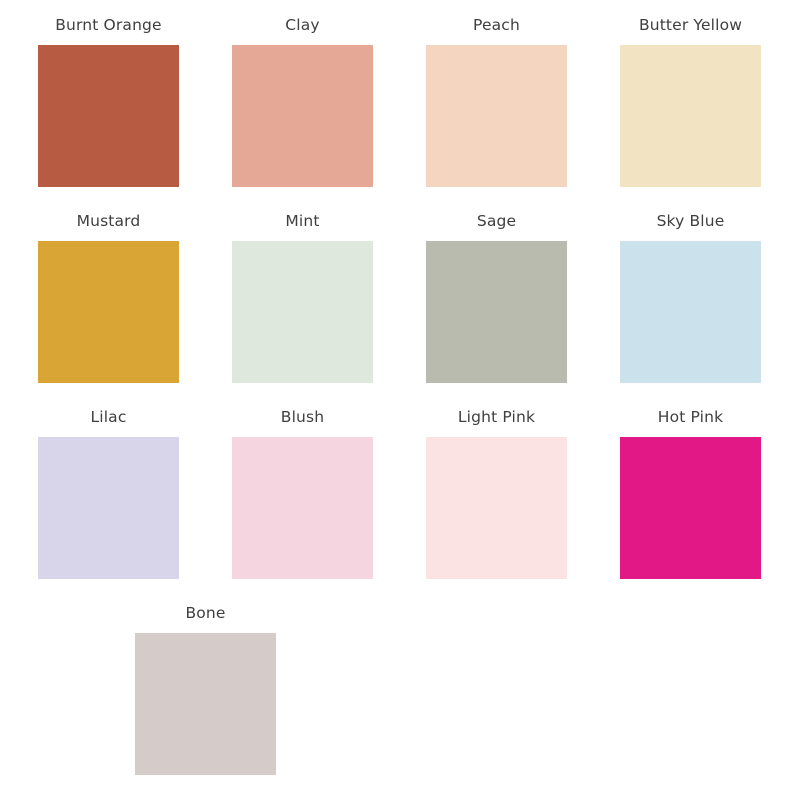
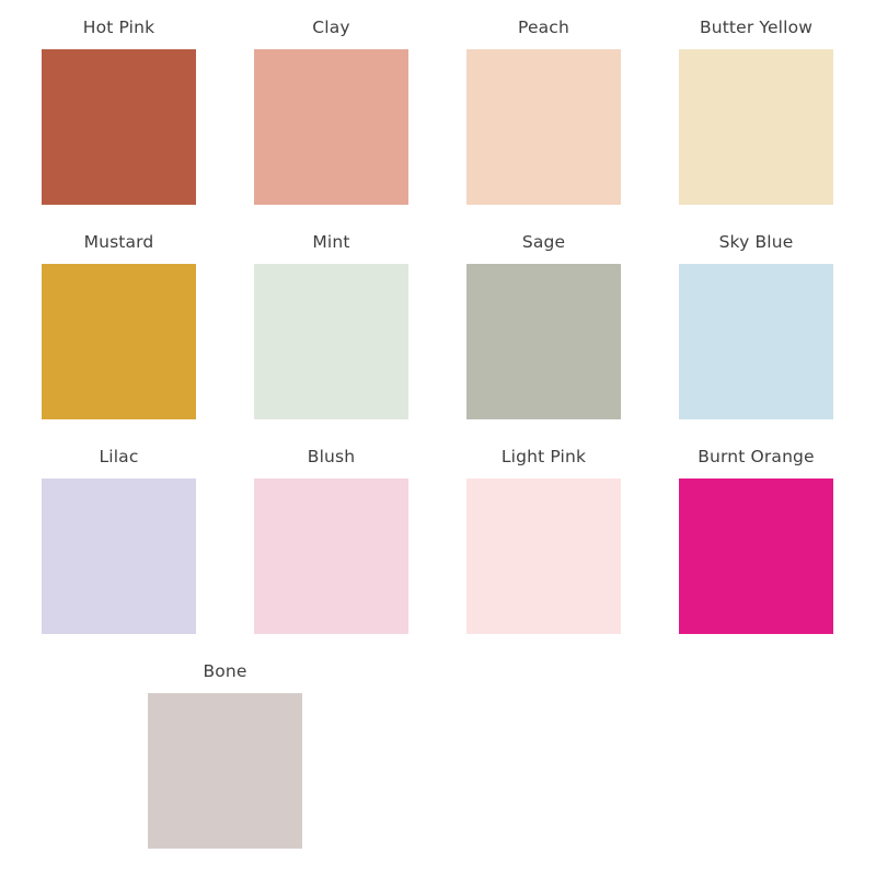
- Burnt Orange
+ Hot Pink
  Clay
  Peach
  Butter Yellow
  Mustard
  Mint
  Sage
  Sky Blue
  Lilac
  Blush
  Light Pink
- Hot Pink
+ Burnt Orange
  Bone
